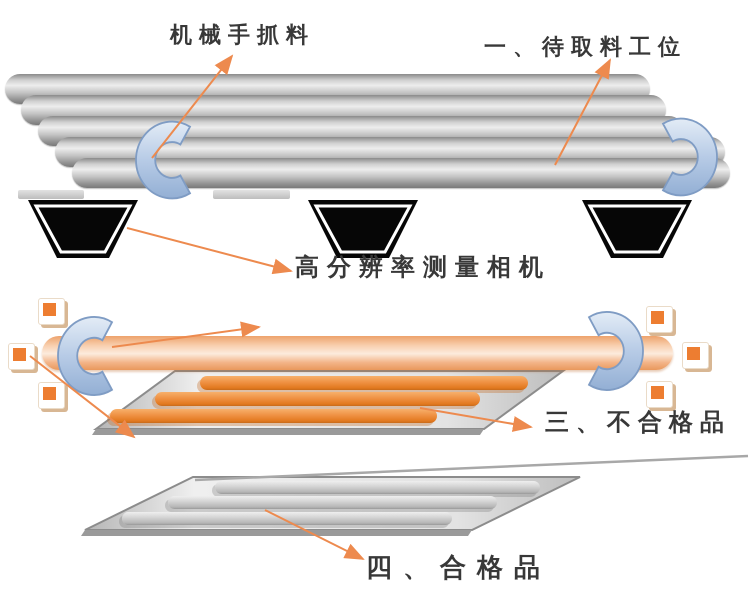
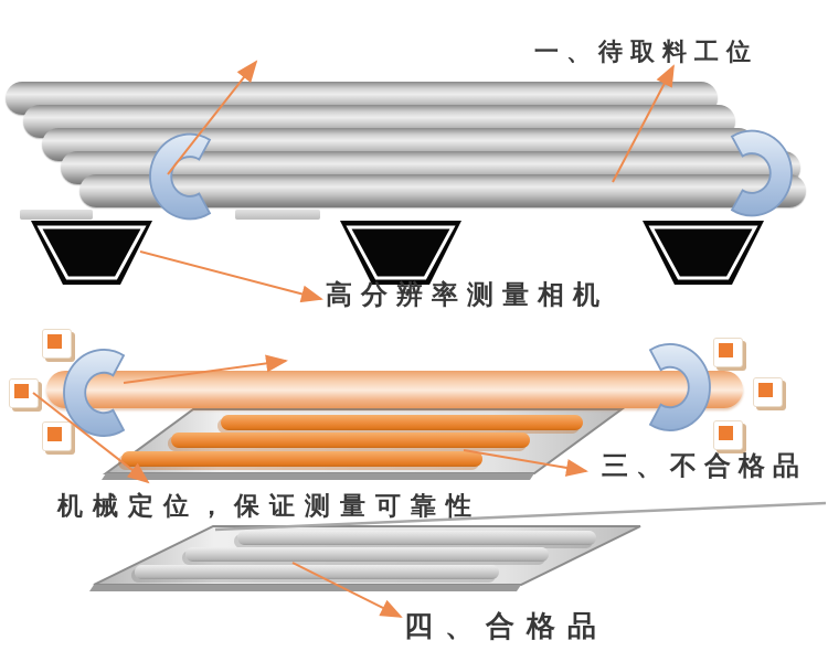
- 机械手抓料
  一、待取料工位
  高分辨率测量相机
  三、不合格品
+ 机械定位，保证测量可靠性
  四、合格品
